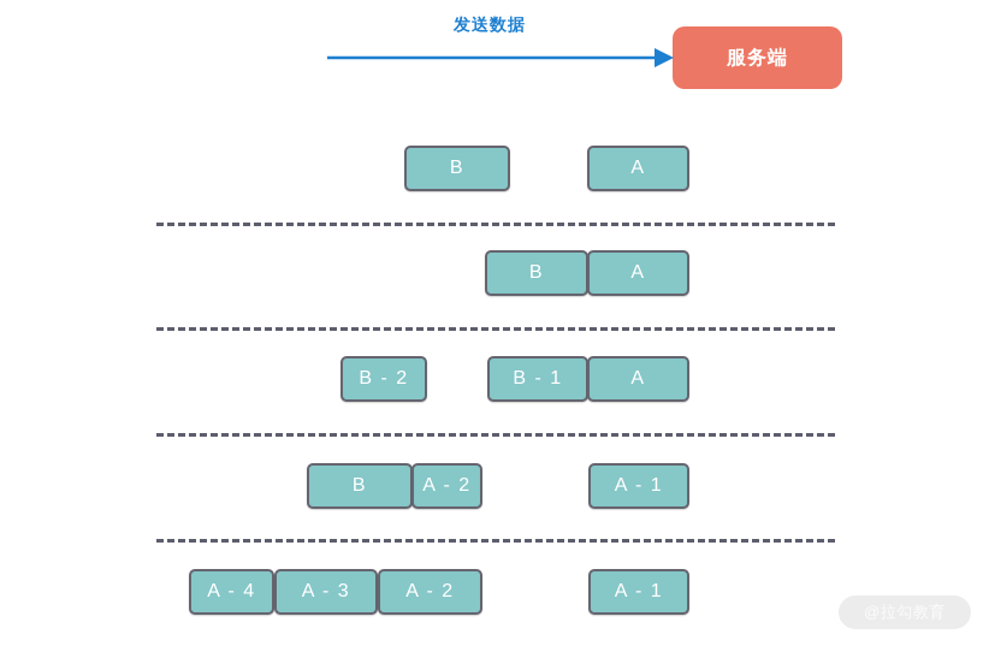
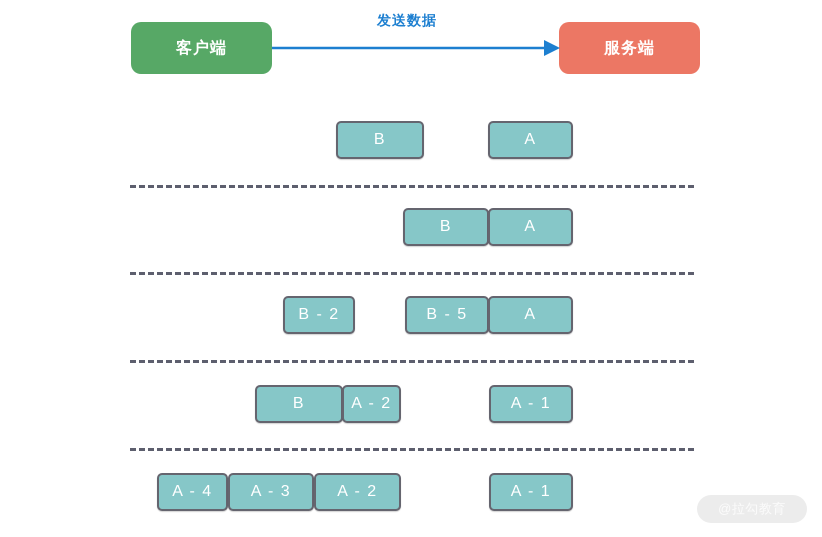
+ 客户端
  服务端
  发送数据
  B
  A
  B
  A
  B - 2
- B - 1
+ B - 5
  A
  B
  A - 2
  A - 1
  A - 4
  A - 3
  A - 2
  A - 1
